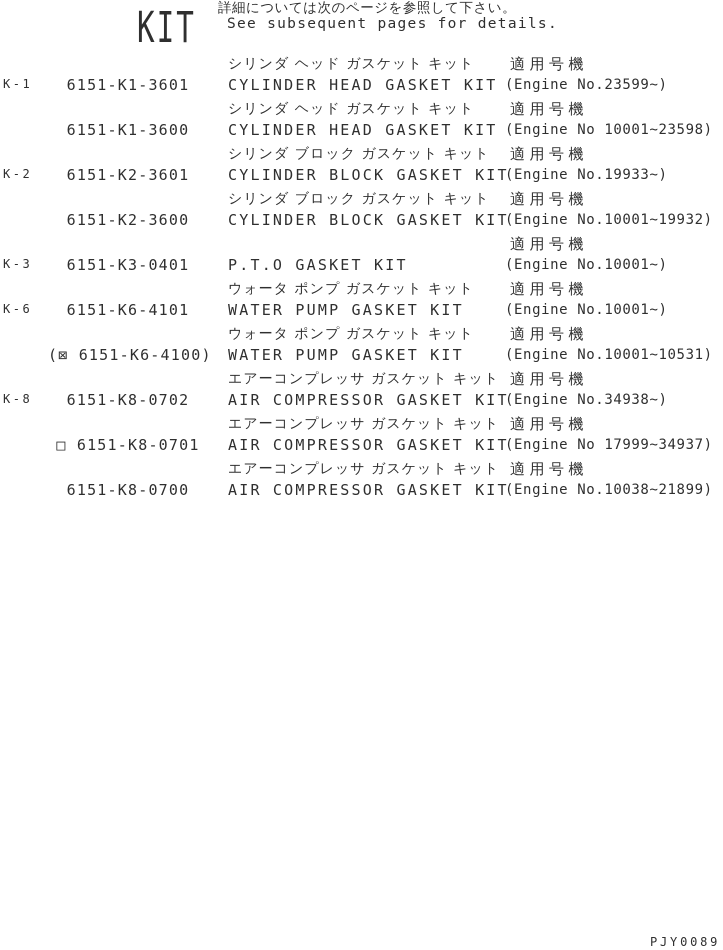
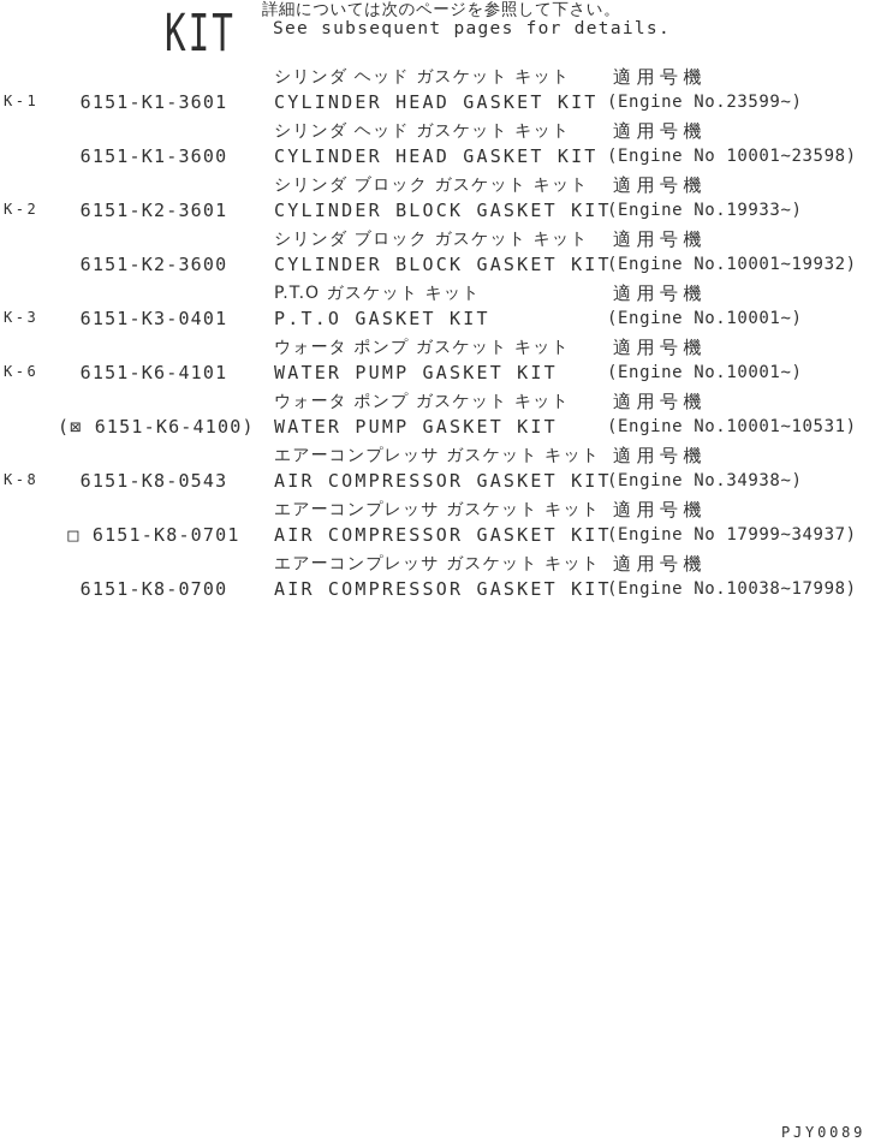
  KIT
  詳細については次のページを参照して下さい。
  See subsequent pages for details.
  K-1
  6151-K1-3601
  シリンダ ヘッド ガスケット キット
  CYLINDER HEAD GASKET KIT
  適用号機
  (Engine No.23599~)
  6151-K1-3600
  シリンダ ヘッド ガスケット キット
  CYLINDER HEAD GASKET KIT
  適用号機
  (Engine No 10001~23598)
  K-2
  6151-K2-3601
  シリンダ ブロック ガスケット キット
  CYLINDER BLOCK GASKET KIT
  適用号機
  (Engine No.19933~)
  6151-K2-3600
  シリンダ ブロック ガスケット キット
  CYLINDER BLOCK GASKET KIT
  適用号機
  (Engine No.10001~19932)
  K-3
  6151-K3-0401
+ P.T.O ガスケット キット
  P.T.O GASKET KIT
  適用号機
  (Engine No.10001~)
  K-6
  6151-K6-4101
  ウォータ ポンプ ガスケット キット
  WATER PUMP GASKET KIT
  適用号機
  (Engine No.10001~)
  (⊠ 6151-K6-4100)
  ウォータ ポンプ ガスケット キット
  WATER PUMP GASKET KIT
  適用号機
  (Engine No.10001~10531)
  K-8
- 6151-K8-0702
+ 6151-K8-0543
  エアーコンプレッサ ガスケット キット
  AIR COMPRESSOR GASKET KIT
  適用号機
  (Engine No.34938~)
  □ 6151-K8-0701
  エアーコンプレッサ ガスケット キット
  AIR COMPRESSOR GASKET KIT
  適用号機
  (Engine No 17999~34937)
  6151-K8-0700
  エアーコンプレッサ ガスケット キット
  AIR COMPRESSOR GASKET KIT
  適用号機
- (Engine No.10038~21899)
+ (Engine No.10038~17998)
  PJY0089
